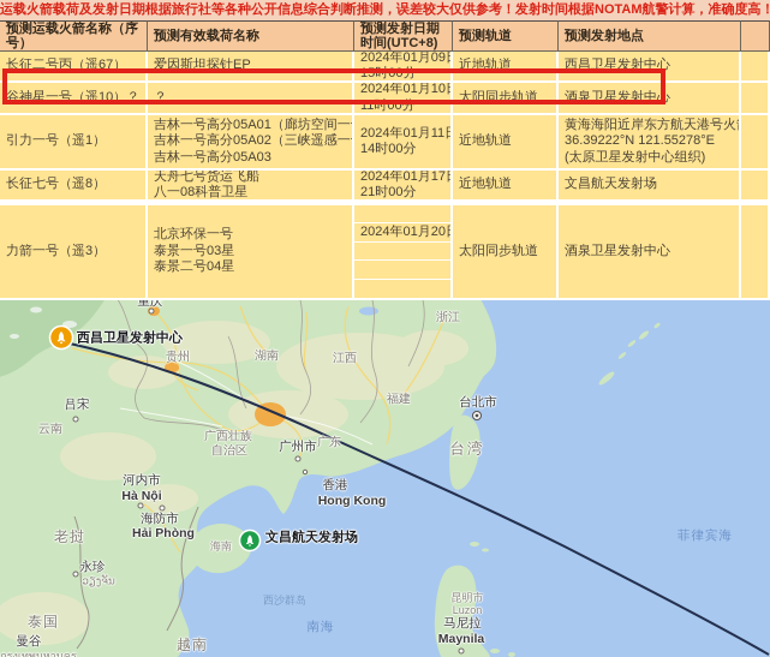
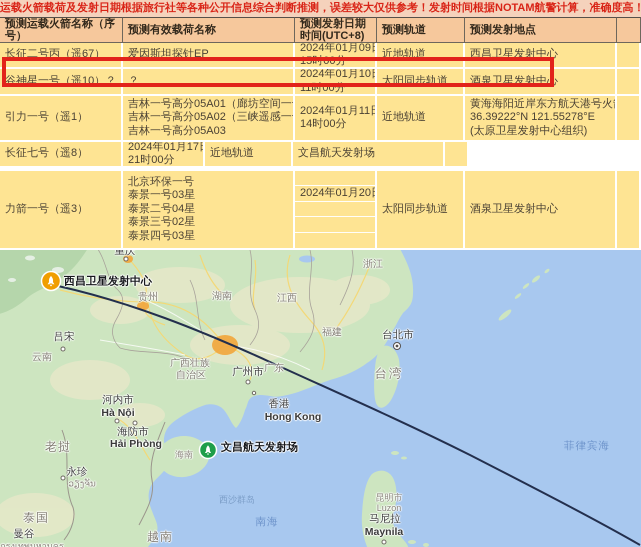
  运载火箭载荷及发射日期根据旅行社等各种公开信息综合判断推测，误差较大仅供参考！发射时间根据NOTAM航警计算，准确度高！
  预测运载火箭名称（序号）
  预测有效载荷名称
  预测发射日期
  时间(UTC+8)
  预测轨道
  预测发射地点
  长征二号丙（遥67）
  爱因斯坦探针EP
  2024年01月09
  15时00分
  近地轨道
  西昌卫星发射中心
  谷神星一号（遥10）？
  ？
  2024年01月10
  11时00分
  太阳同步轨道
  酒泉卫星发射中心
  引力一号（遥1）
  吉林一号高分05A01（廊坊空间一
  吉林一号高分05A02（三峡遥感一
  吉林一号高分05A03
  2024年01月11
  14时00分
  近地轨道
  黄海海阳近岸东方航天港号火
  36.39222°N 121.55278°E
  (太原卫星发射中心组织)
  长征七号（遥8）
- 天舟七号货运飞船
- 八一08科普卫星
  2024年01月17
  21时00分
  近地轨道
  文昌航天发射场
  力箭一号（遥3）
  北京环保一号
  泰景一号03星
  泰景二号04星
+ 泰景三号02星
+ 泰景四号03星
  2024年01月20
  太阳同步轨道
  酒泉卫星发射中心
  重庆
  西昌卫星发射中心
  贵州
  湖南
  江西
  浙江
  吕宋
  云南
  广西壮族
  自治区
  广东
  广州市
  福建
  台北市
  台湾
  香港
  Hong Kong
  河内市
  Hà Nội
  海防市
  Hải Phòng
  老挝
  永珍
  ວຽງຈັນ
  泰国
  曼谷
  กรุงเทพมหานคร
  越南
  海南
  文昌航天发射场
  西沙群岛
  南海
  菲律宾海
  昆明市
  Luzon
  马尼拉
  Maynila
